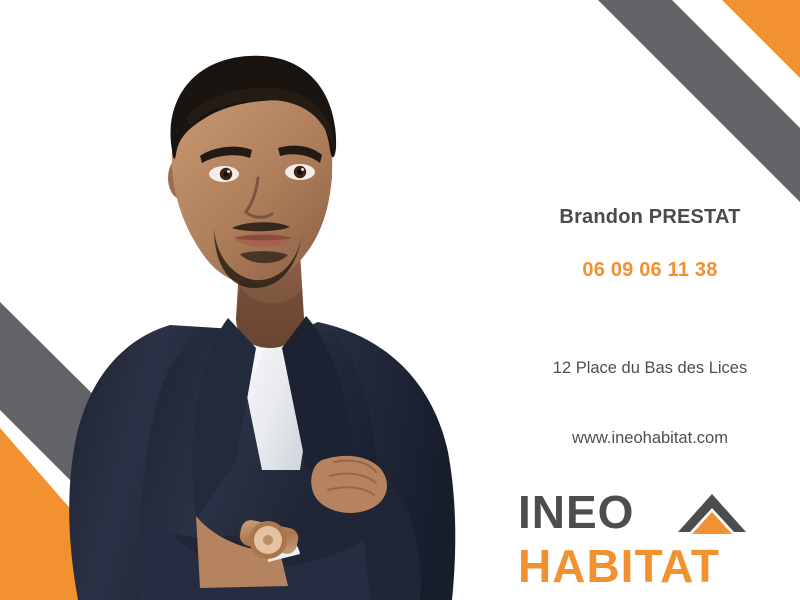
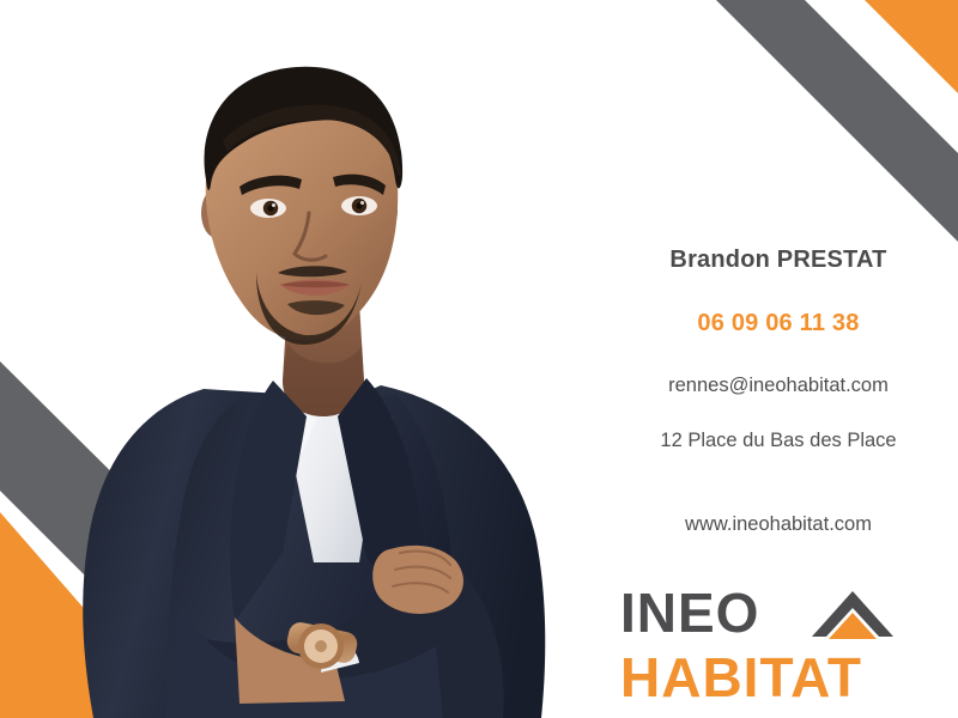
  Brandon PRESTAT
  06 09 06 11 38
+ rennes@ineohabitat.com
- 12 Place du Bas des Lices
+ 12 Place du Bas des Place
  www.ineohabitat.com
  INEO
  HABITAT
